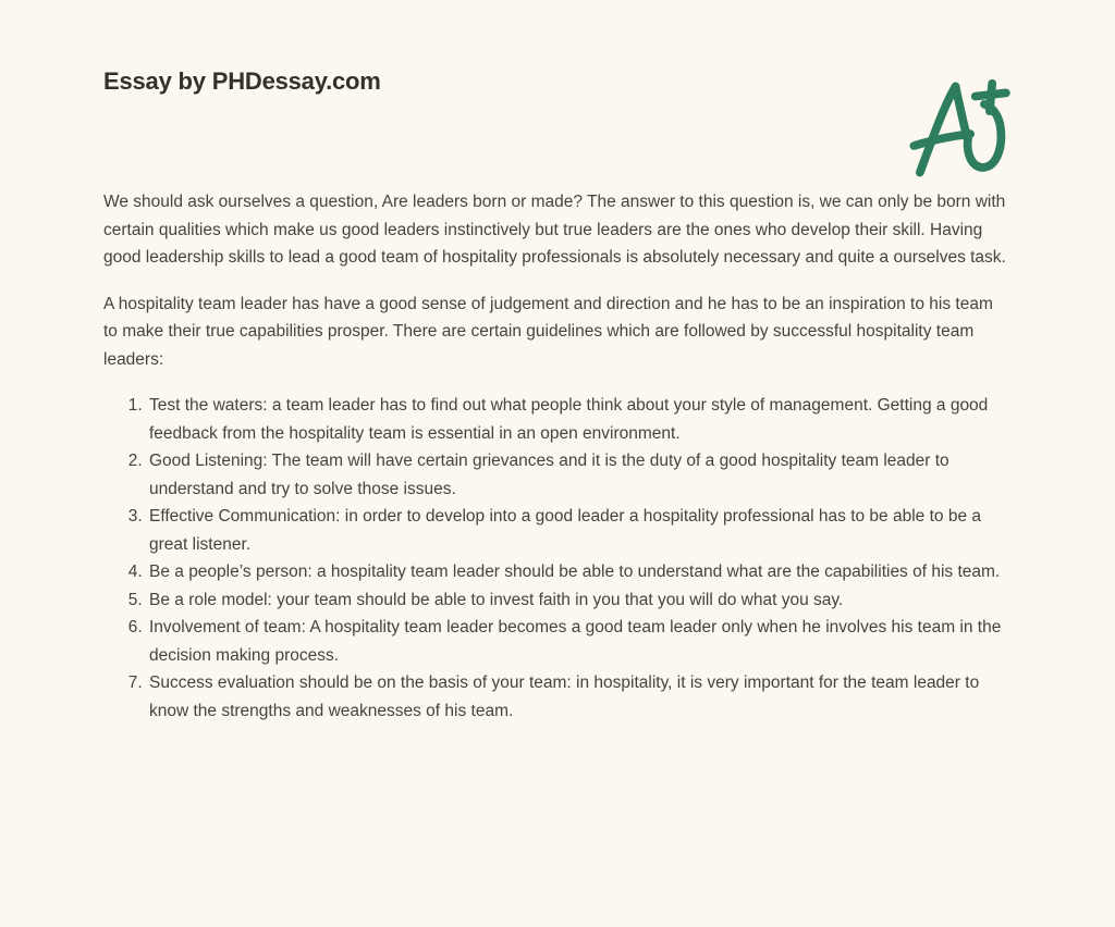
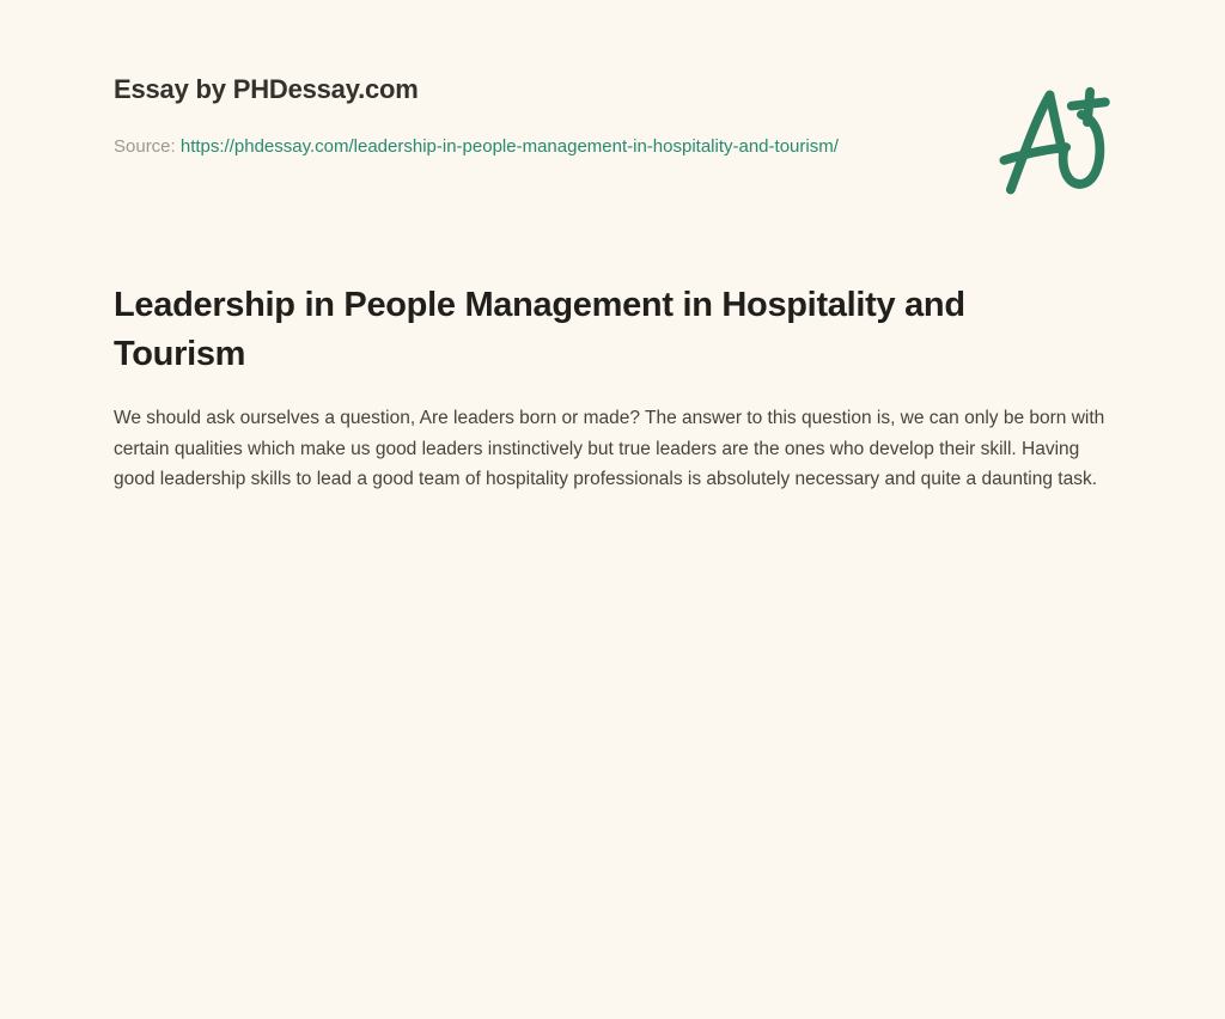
  Essay by PHDessay.com
+ Source: https://phdessay.com/leadership-in-people-management-in-hospitality-and-tourism/
+ Leadership in People Management in Hospitality and Tourism
- We should ask ourselves a question, Are leaders born or made? The answer to this question is, we can only be born with certain qualities which make us good leaders instinctively but true leaders are the ones who develop their skill. Having good leadership skills to lead a good team of hospitality professionals is absolutely necessary and quite a ourselves task.
+ We should ask ourselves a question, Are leaders born or made? The answer to this question is, we can only be born with certain qualities which make us good leaders instinctively but true leaders are the ones who develop their skill. Having good leadership skills to lead a good team of hospitality professionals is absolutely necessary and quite a daunting task.
- A hospitality team leader has have a good sense of judgement and direction and he has to be an inspiration to his team to make their true capabilities prosper. There are certain guidelines which are followed by successful hospitality team leaders:
- Test the waters: a team leader has to find out what people think about your style of management. Getting a good feedback from the hospitality team is essential in an open environment.
- Good Listening: The team will have certain grievances and it is the duty of a good hospitality team leader to understand and try to solve those issues.
- Effective Communication: in order to develop into a good leader a hospitality professional has to be able to be a great listener.
- Be a people’s person: a hospitality team leader should be able to understand what are the capabilities of his team.
- Be a role model: your team should be able to invest faith in you that you will do what you say.
- Involvement of team: A hospitality team leader becomes a good team leader only when he involves his team in the decision making process.
- Success evaluation should be on the basis of your team: in hospitality, it is very important for the team leader to know the strengths and weaknesses of his team.
